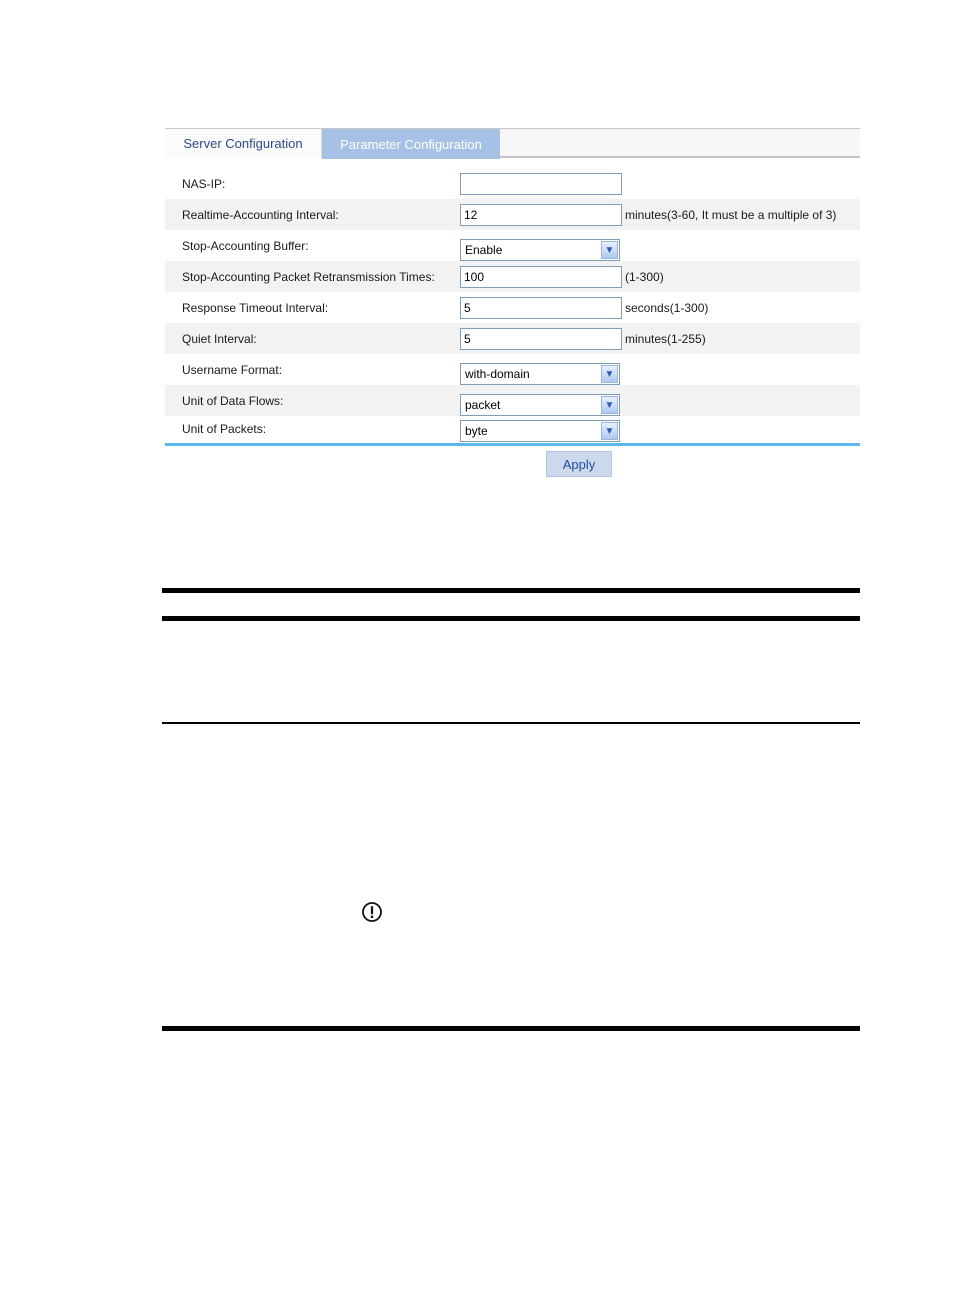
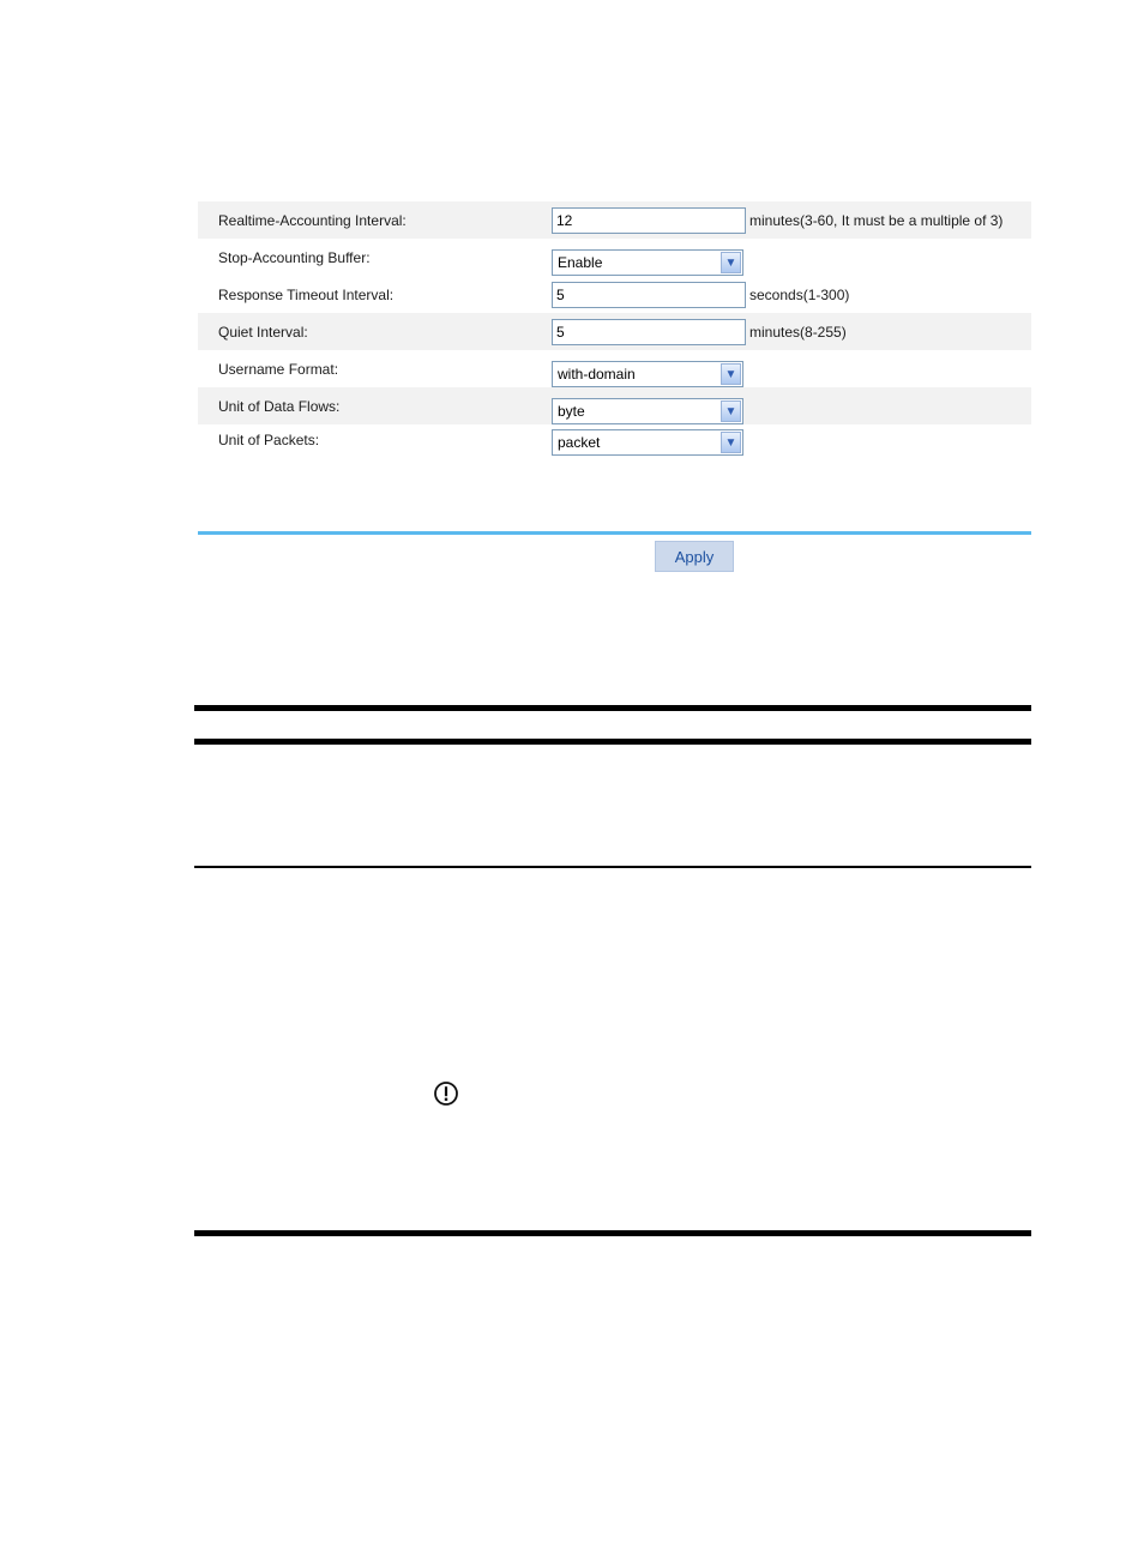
- Server Configuration
- Parameter Configuration
- NAS-IP:
  Realtime-Accounting Interval:
  12
  minutes(3-60, It must be a multiple of 3)
  Stop-Accounting Buffer:
  Enable
  ▼
- Stop-Accounting Packet Retransmission Times:
- 100
- (1-300)
  Response Timeout Interval:
  5
  seconds(1-300)
  Quiet Interval:
  5
- minutes(1-255)
+ minutes(8-255)
  Username Format:
  with-domain
  ▼
  Unit of Data Flows:
- packet
+ byte
  ▼
  Unit of Packets:
- byte
+ packet
  ▼
  Apply
